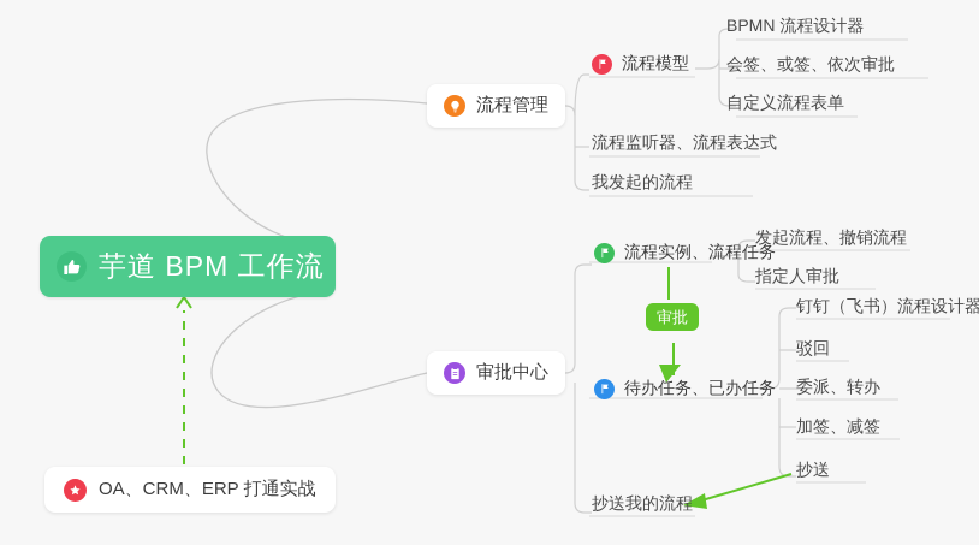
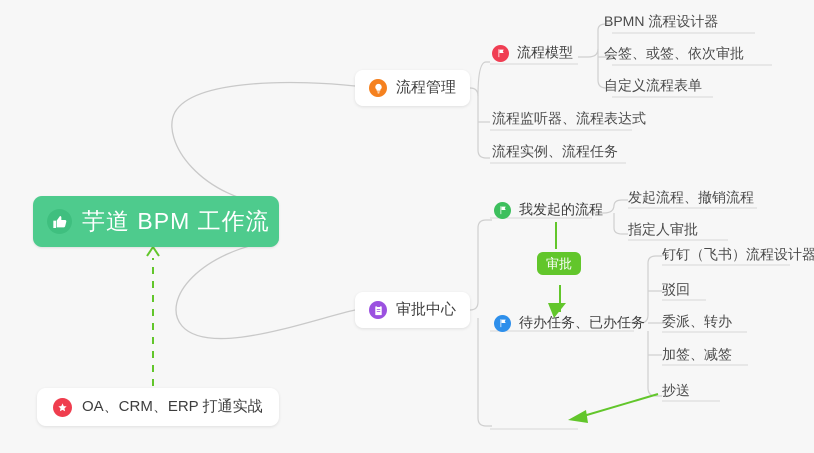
  芋道 BPM 工作流
  流程管理
  审批中心
  流程模型
  流程监听器、流程表达式
- 我发起的流程
+ 流程实例、流程任务
  BPMN 流程设计器
  会签、或签、依次审批
  自定义流程表单
- 流程实例、流程任务
+ 我发起的流程
  待办任务、已办任务
- 抄送我的流程
  发起流程、撤销流程
  指定人审批
  钉钉（飞书）流程设计器
  驳回
  委派、转办
  加签、减签
  抄送
  审批
  OA、CRM、ERP 打通实战
